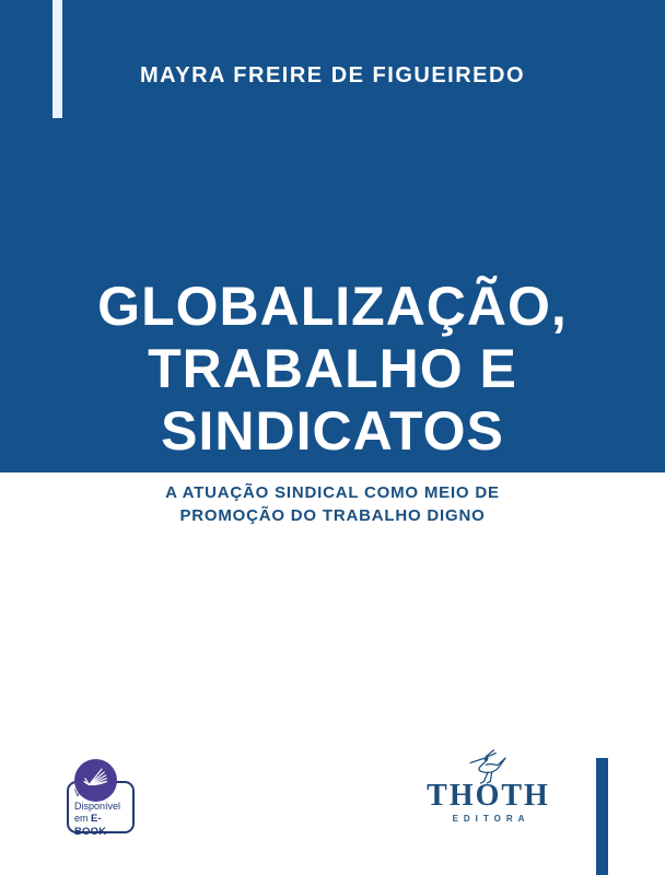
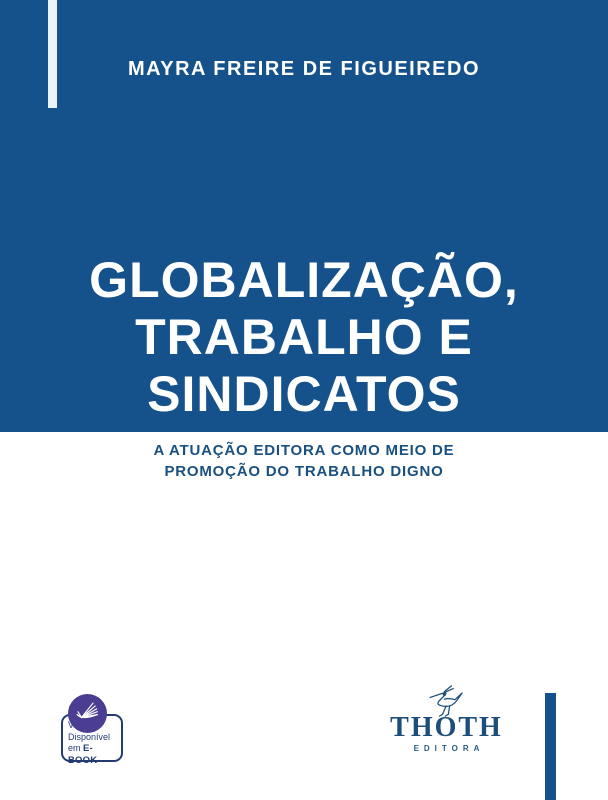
  MAYRA FREIRE DE FIGUEIREDO
  GLOBALIZAÇÃO,
  TRABALHO E
  SINDICATOS
- A ATUAÇÃO SINDICAL COMO MEIO DE
+ A ATUAÇÃO EDITORA COMO MEIO DE
  PROMOÇÃO DO TRABALHO DIGNO
  Disponível
  em E-BOOK
  THOTH
  EDITORA
